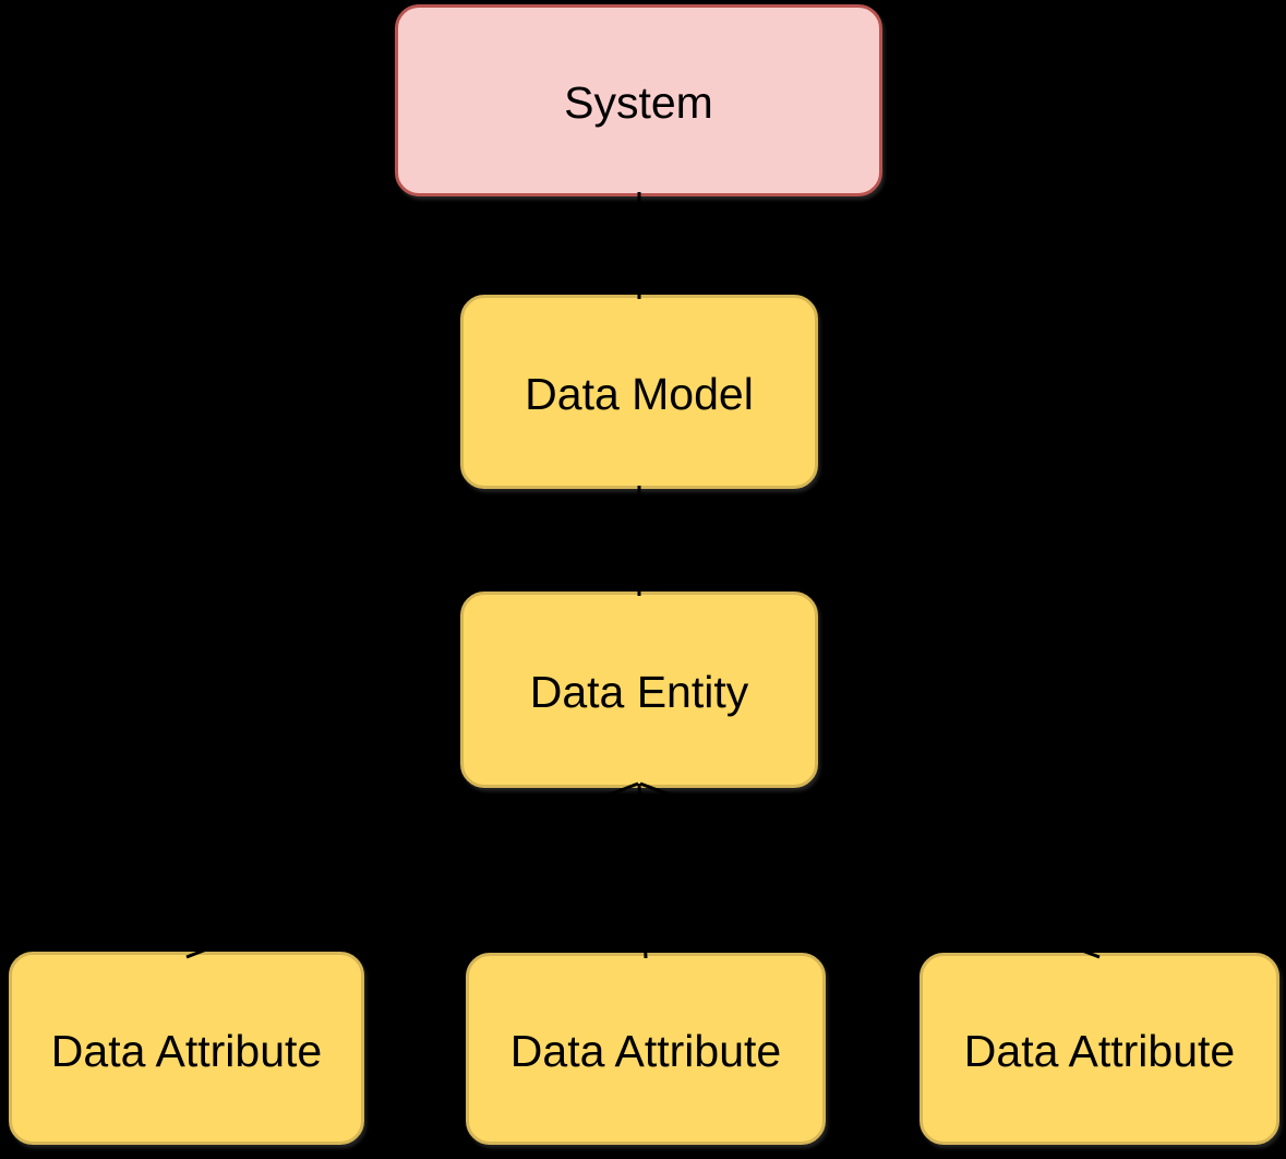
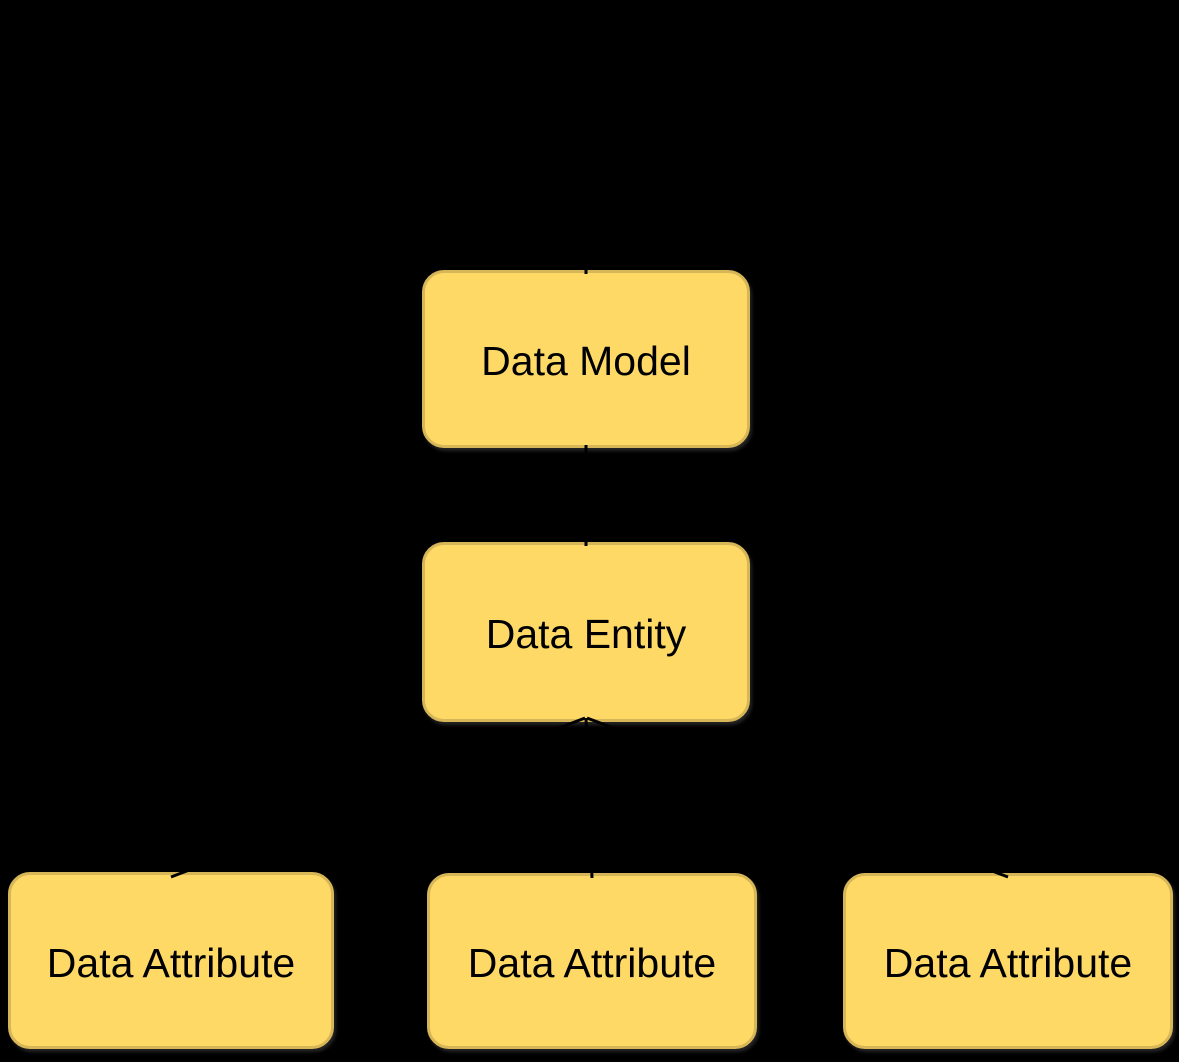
- System
  Data Model
  Data Entity
  Data Attribute
  Data Attribute
  Data Attribute
